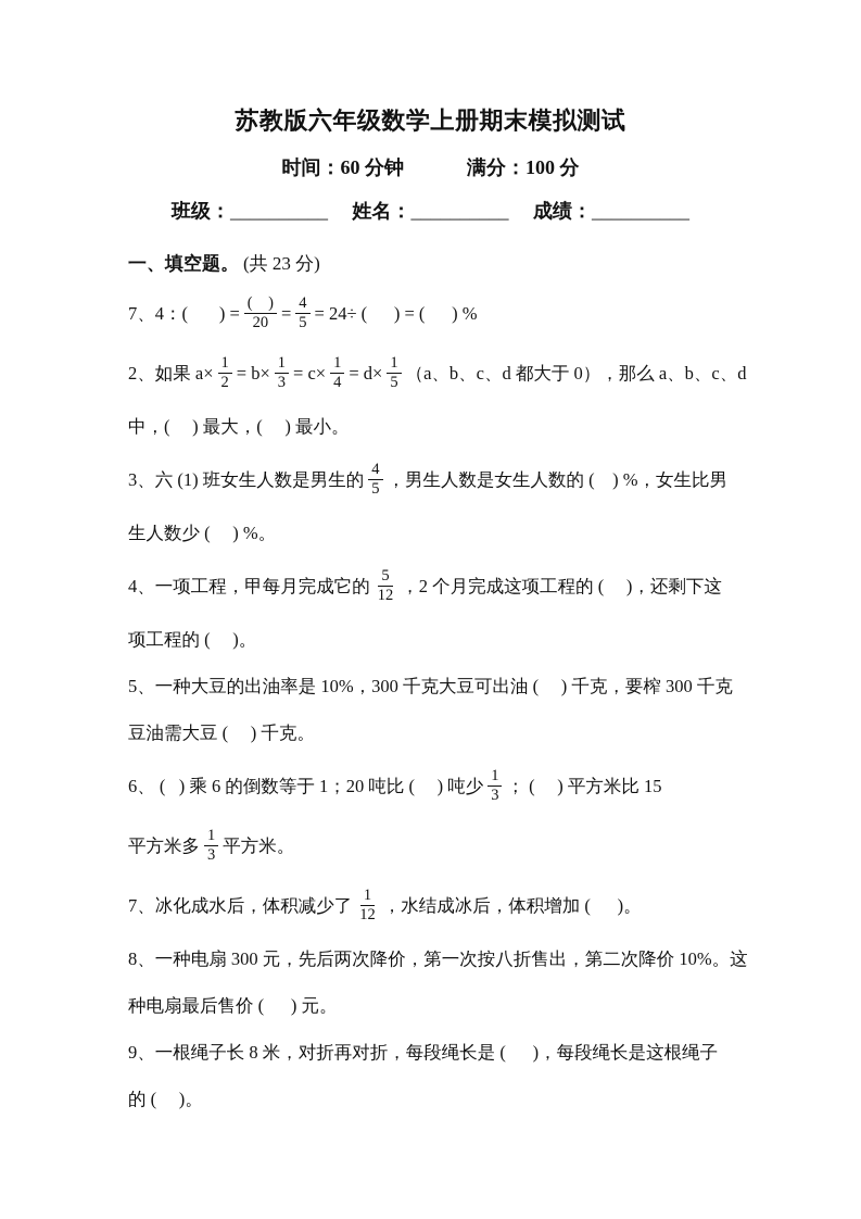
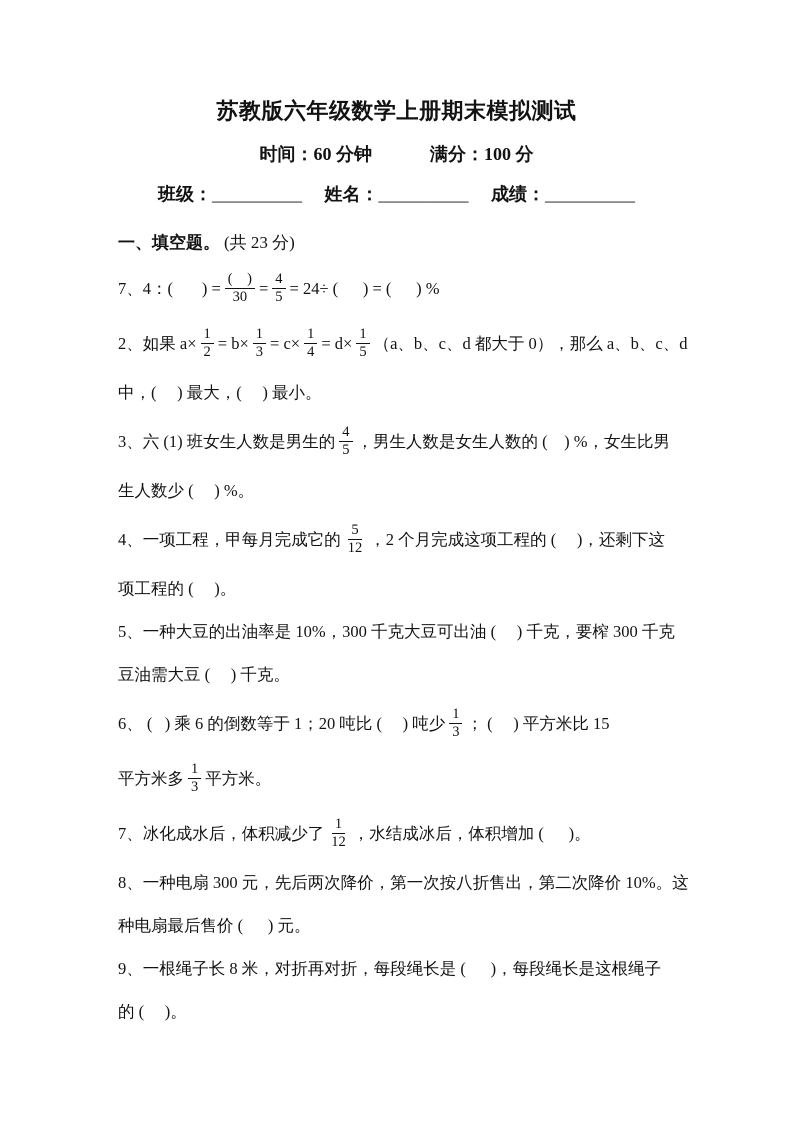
  苏教版六年级数学上册期末模拟测试
  时间：60 分钟 满分：100 分
  班级：__________ 姓名：__________ 成绩：__________
  一、填空题。 (共 23 分)
  7、4：( ) =
  ( )
- 20
+ 30
  =
  4
  5
  = 24÷ ( ) = ( ) %
  2、如果 a×
  1
  2
  = b×
  1
  3
  = c×
  1
  4
  = d×
  1
  5
  （a、b、c、d 都大于 0），那么 a、b、c、d
  中，( ) 最大，( ) 最小。
  3、六 (1) 班女生人数是男生的
  4
  5
  ，男生人数是女生人数的 ( ) %，女生比男
  生人数少 ( ) %。
  4、一项工程，甲每月完成它的
  5
  12
  ，2 个月完成这项工程的 ( )，还剩下这
  项工程的 ( )。
  5、一种大豆的出油率是 10%，300 千克大豆可出油 ( ) 千克，要榨 300 千克
  豆油需大豆 ( ) 千克。
  6、 ( ) 乘 6 的倒数等于 1；20 吨比 ( ) 吨少
  1
  3
  ； ( ) 平方米比 15
  平方米多
  1
  3
  平方米。
  7、冰化成水后，体积减少了
  1
  12
  ，水结成冰后，体积增加 ( )。
  8、一种电扇 300 元，先后两次降价，第一次按八折售出，第二次降价 10%。这
  种电扇最后售价 ( ) 元。
  9、一根绳子长 8 米，对折再对折，每段绳长是 ( )，每段绳长是这根绳子
  的 ( )。
